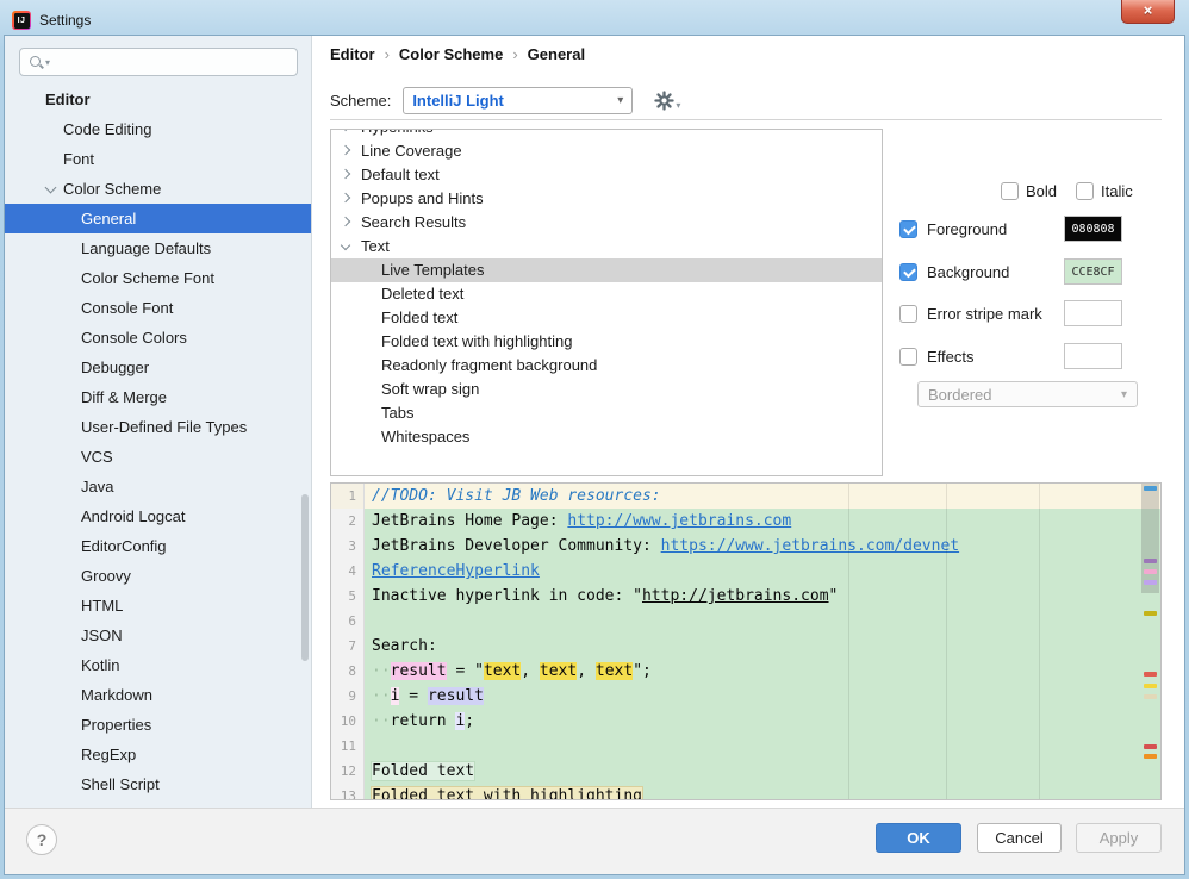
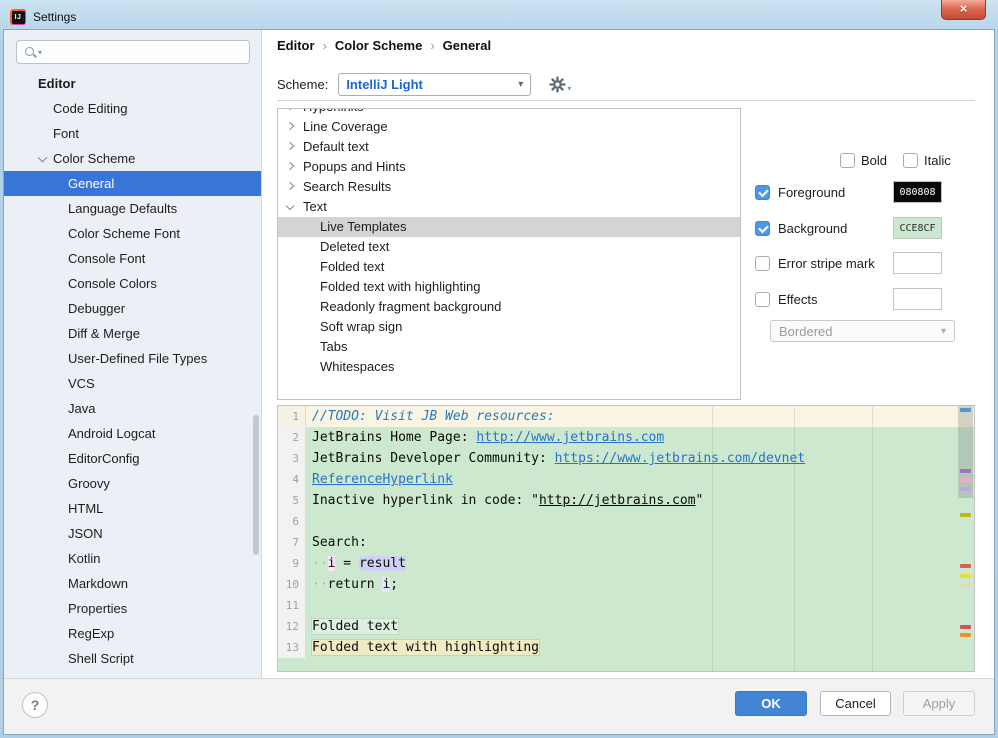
  Settings
  ×
  ▾
  Editor
  Code Editing
  Font
  Color Scheme
  General
  Language Defaults
  Color Scheme Font
  Console Font
  Console Colors
  Debugger
  Diff & Merge
  User-Defined File Types
  VCS
  Java
  Android Logcat
  EditorConfig
  Groovy
  HTML
  JSON
  Kotlin
  Markdown
  Properties
  RegExp
  Shell Script
  Editor
  ›
  Color Scheme
  ›
  General
  Scheme:
  IntelliJ Light
  ▾
  ▾
  Line Coverage
  Default text
  Popups and Hints
  Search Results
  Text
  Live Templates
  Deleted text
  Folded text
  Folded text with highlighting
  Readonly fragment background
  Soft wrap sign
  Tabs
  Whitespaces
  Bold
  Italic
  Foreground
  080808
  Background
  CCE8CF
  Error stripe mark
  Effects
  Bordered
  ▾
  1
  //TODO: Visit JB Web resources:
  2
  JetBrains Home Page: http://www.jetbrains.com
  3
  JetBrains Developer Community: https://www.jetbrains.com/devnet
  4
  ReferenceHyperlink
  5
  Inactive hyperlink in code: "http://jetbrains.com"
  6
  7
  Search:
- 8
- ··result = "text, text, text";
  9
  ··i = result
  10
  ··return i;
  11
  12
  Folded text
  13
  Folded text with highlighting
  ?
  OK
  Cancel
  Apply
